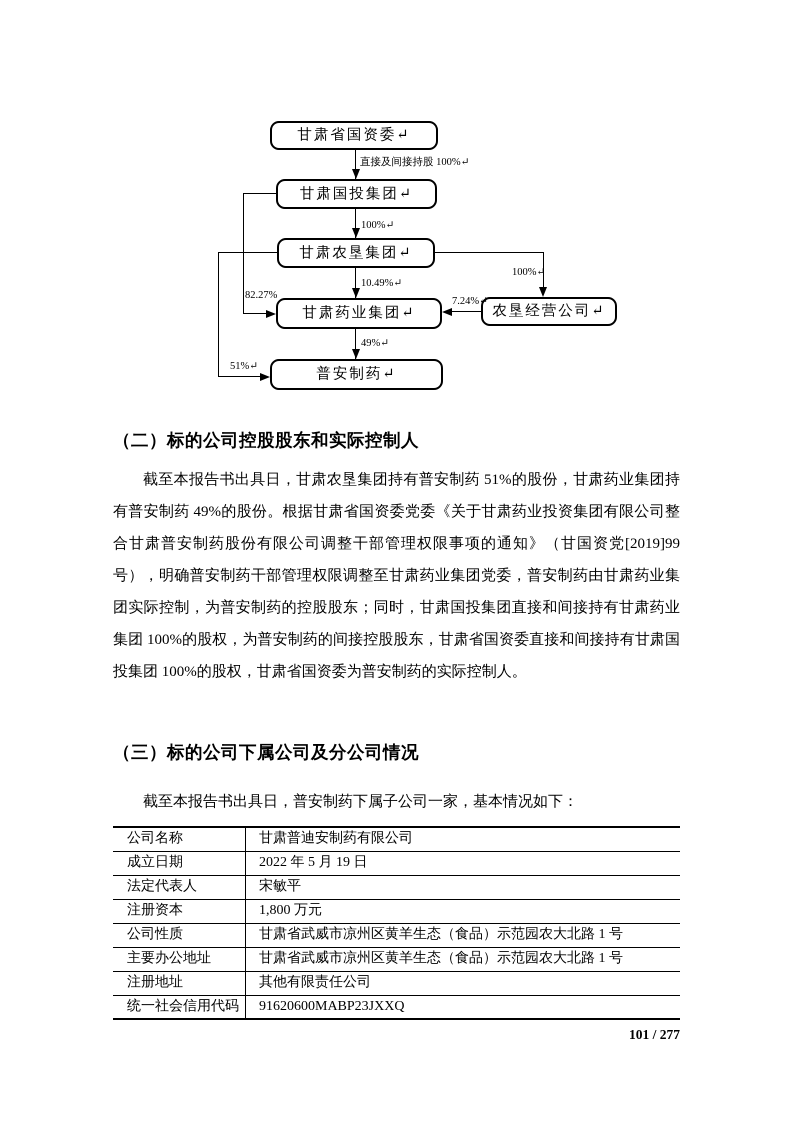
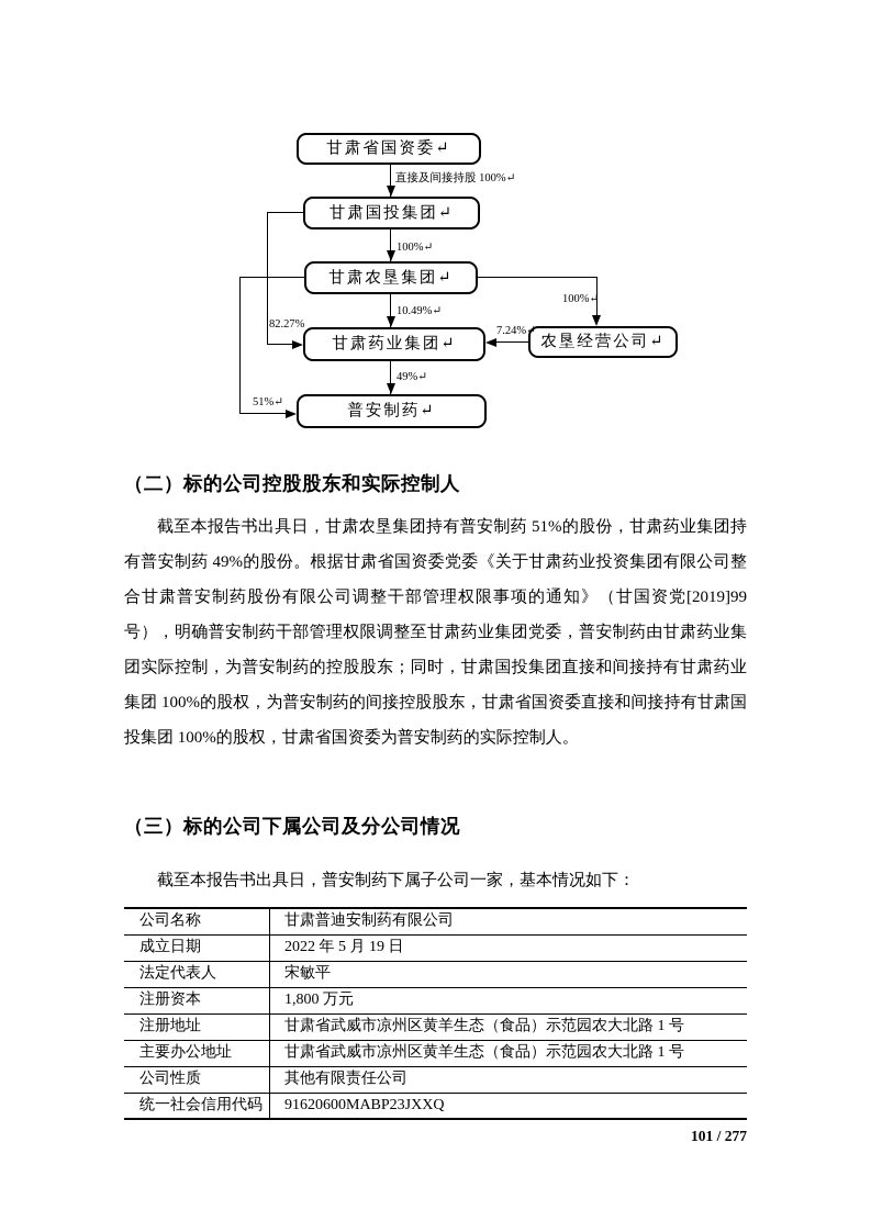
  甘肃省国资委↵
  甘肃国投集团↵
  甘肃农垦集团↵
  甘肃药业集团↵
  普安制药↵
  农垦经营公司↵
  直接及间接持股 100%↵
  100%↵
  10.49%↵
  49%↵
  82.27%
  51%↵
  100%↵
  7.24%↵
  （二）标的公司控股股东和实际控制人
  截至本报告书出具日，甘肃农垦集团持有普安制药 51%的股份，甘肃药业集团持有普安制药 49%的股份。根据甘肃省国资委党委《关于甘肃药业投资集团有限公司整合甘肃普安制药股份有限公司调整干部管理权限事项的通知》（甘国资党[2019]99 号），明确普安制药干部管理权限调整至甘肃药业集团党委，普安制药由甘肃药业集团实际控制，为普安制药的控股股东；同时，甘肃国投集团直接和间接持有甘肃药业集团 100%的股权，为普安制药的间接控股股东，甘肃省国资委直接和间接持有甘肃国投集团 100%的股权，甘肃省国资委为普安制药的实际控制人。
  （三）标的公司下属公司及分公司情况
  截至本报告书出具日，普安制药下属子公司一家，基本情况如下：
  公司名称	甘肃普迪安制药有限公司
  成立日期	2022 年 5 月 19 日
  法定代表人	宋敏平
  注册资本	1,800 万元
- 公司性质	甘肃省武威市凉州区黄羊生态（食品）示范园农大北路 1 号
+ 注册地址	甘肃省武威市凉州区黄羊生态（食品）示范园农大北路 1 号
  主要办公地址	甘肃省武威市凉州区黄羊生态（食品）示范园农大北路 1 号
- 注册地址	其他有限责任公司
+ 公司性质	其他有限责任公司
  统一社会信用代码	91620600MABP23JXXQ
  101 / 277
